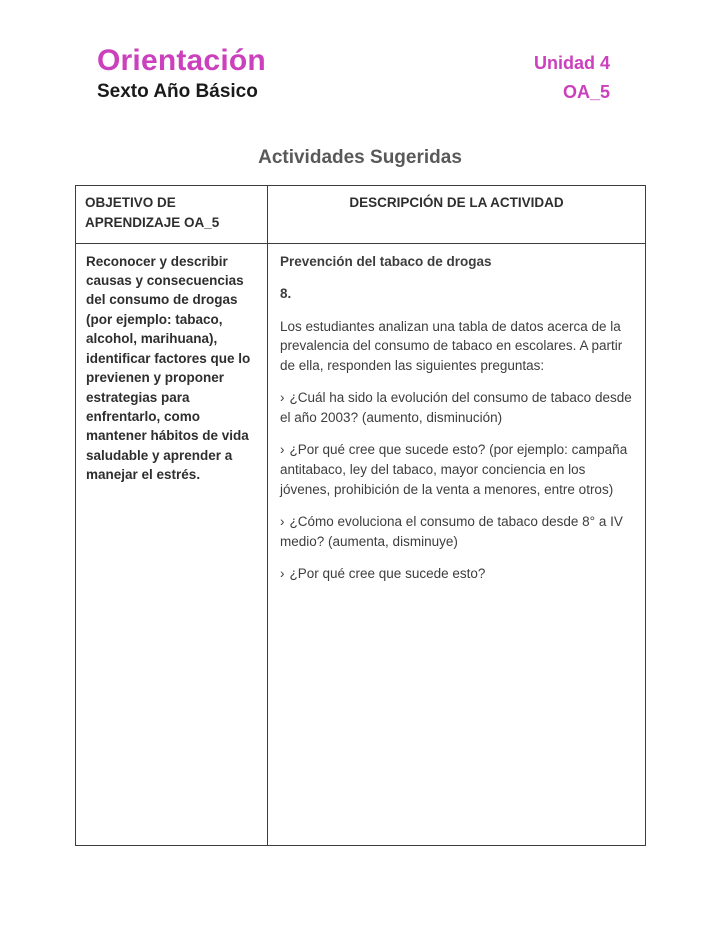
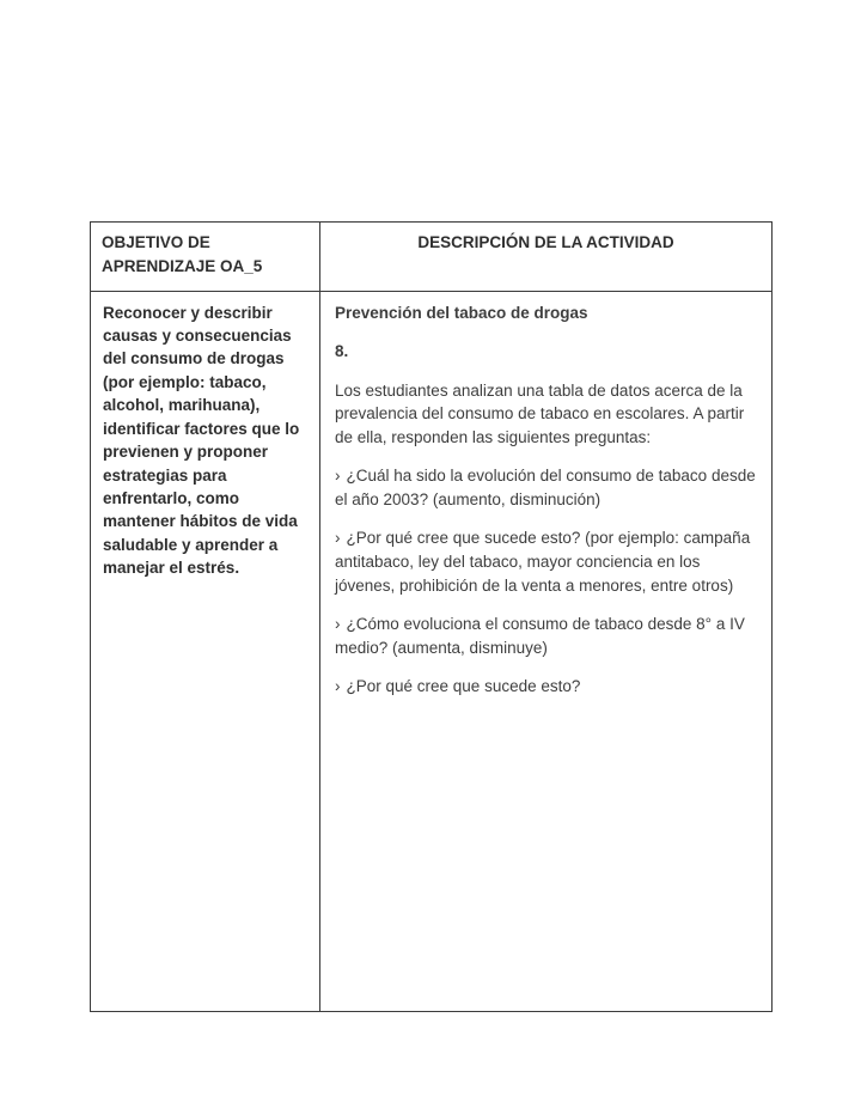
- Orientación
- Sexto Año Básico
- Unidad 4
- OA_5
- Actividades Sugeridas
  OBJETIVO DE APRENDIZAJE OA_5	DESCRIPCIÓN DE LA ACTIVIDAD
  Reconocer y describir causas y consecuencias del consumo de drogas (por ejemplo: tabaco, alcohol, marihuana), identificar factores que lo previenen y proponer estrategias para enfrentarlo, como mantener hábitos de vida saludable y aprender a manejar el estrés.	Prevención del tabaco de drogas 8. Los estudiantes analizan una tabla de datos acerca de la prevalencia del consumo de tabaco en escolares. A partir de ella, responden las siguientes preguntas: › ¿Cuál ha sido la evolución del consumo de tabaco desde el año 2003? (aumento, disminución) › ¿Por qué cree que sucede esto? (por ejemplo: campaña antitabaco, ley del tabaco, mayor conciencia en los jóvenes, prohibición de la venta a menores, entre otros) › ¿Cómo evoluciona el consumo de tabaco desde 8° a IV medio? (aumenta, disminuye) › ¿Por qué cree que sucede esto?
